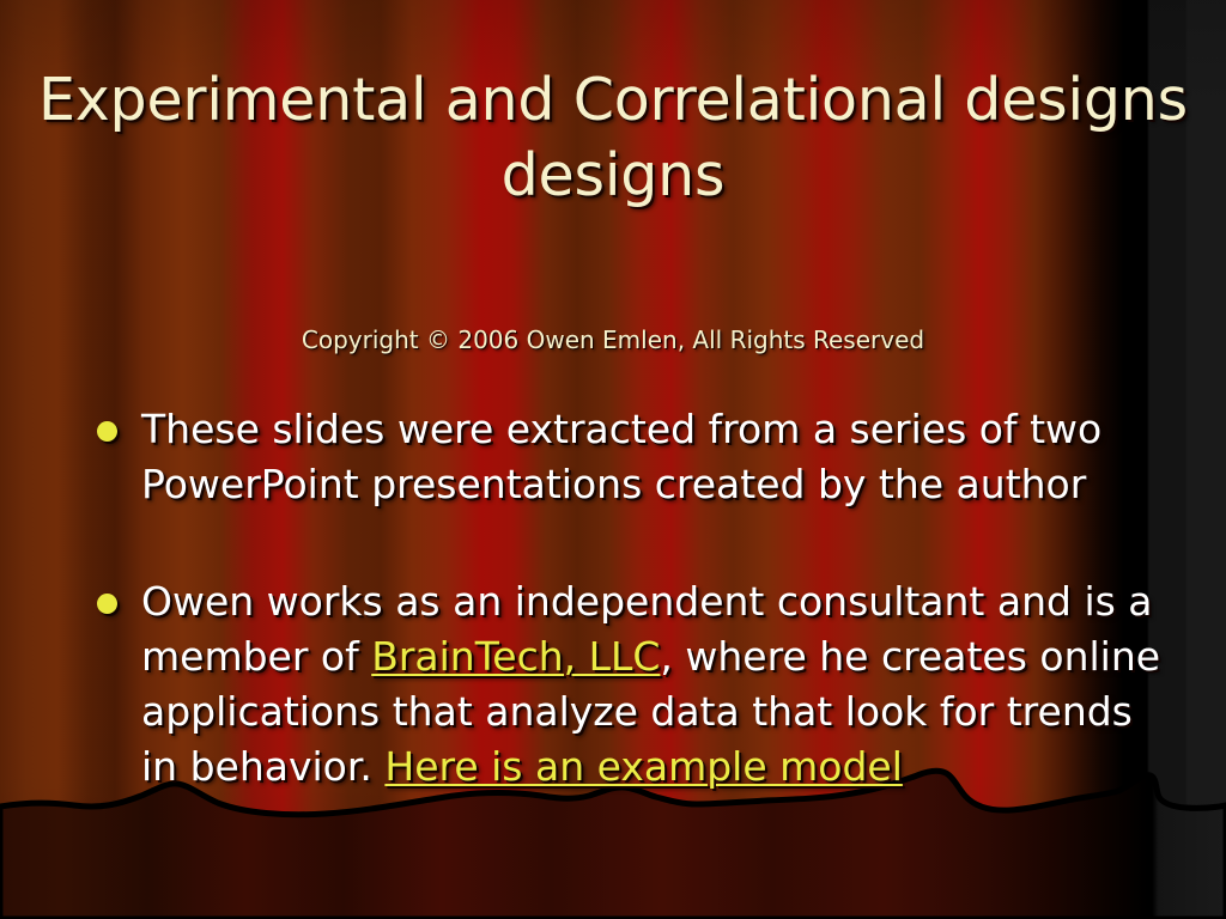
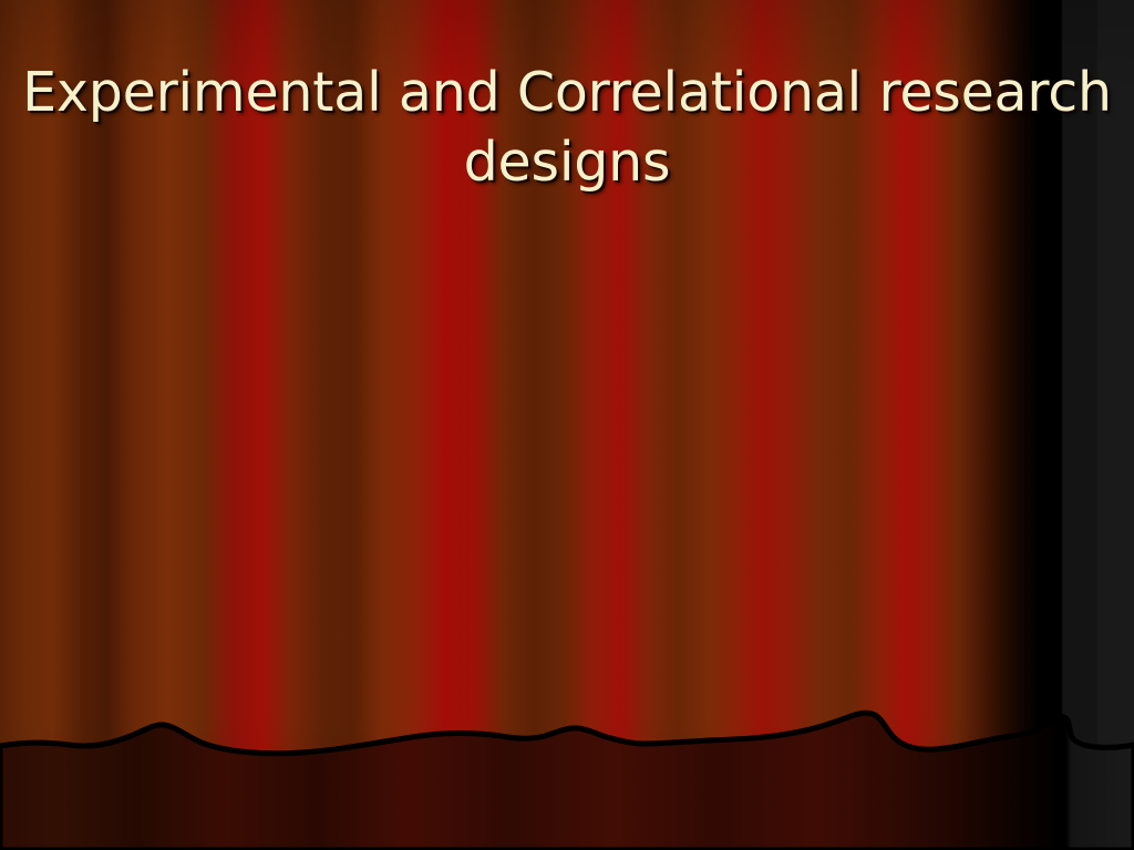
- Experimental and Correlational designs designs
+ Experimental and Correlational research designs
- Copyright © 2006 Owen Emlen, All Rights Reserved
- These slides were extracted from a series of two PowerPoint presentations created by the author
- Owen works as an independent consultant and is a member of BrainTech, LLC, where he creates online applications that analyze data that look for trends in behavior. Here is an example model
